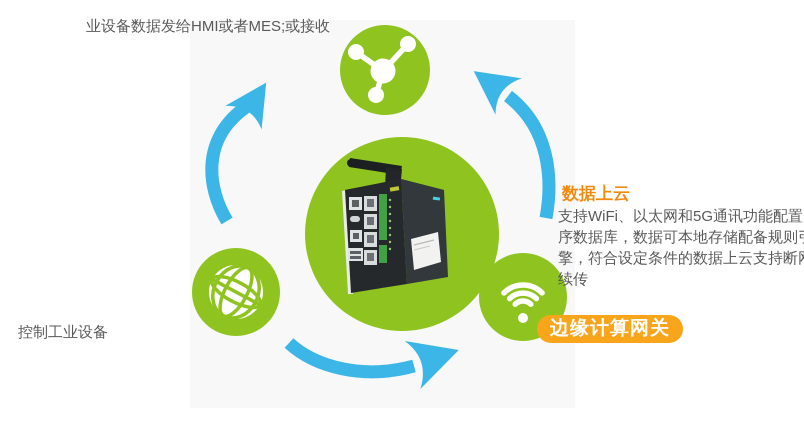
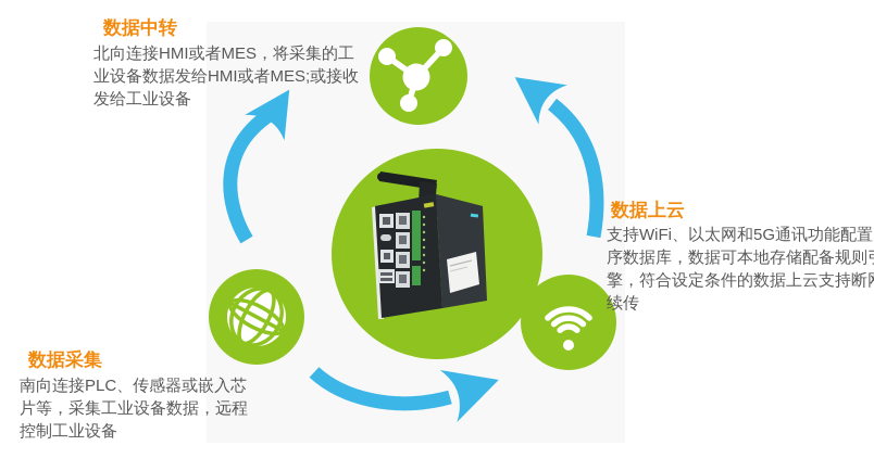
+ 数据中转
+ 北向连接HMI或者MES，将采集的工
  业设备数据发给HMI或者MES;或接收
+ 发给工业设备
  数据上云
  支持WiFi、以太网和5G通讯功能配置
  序数据库，数据可本地存储配备规则
  擎，符合设定条件的数据上云支持断
  续传
+ 数据采集
+ 南向连接PLC、传感器或嵌入芯
+ 片等，采集工业设备数据，远程
  控制工业设备
- 边缘计算网关
